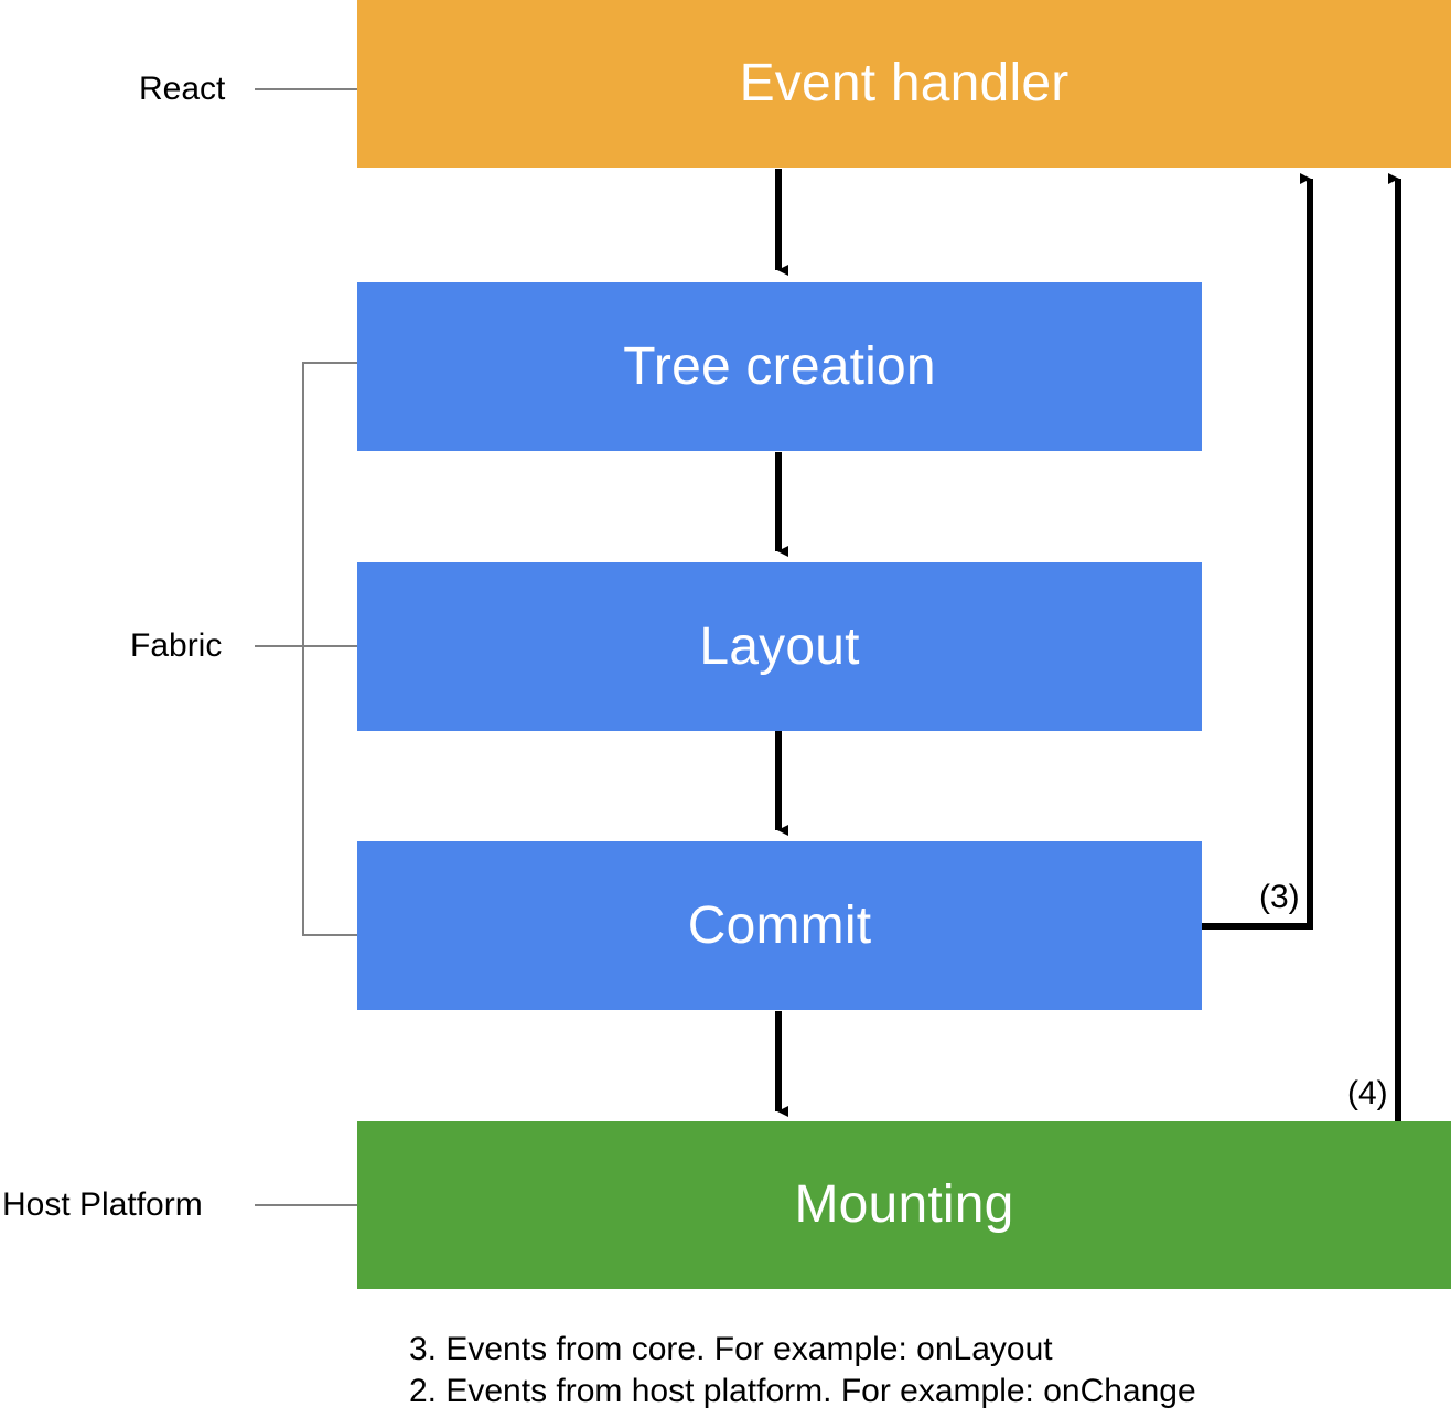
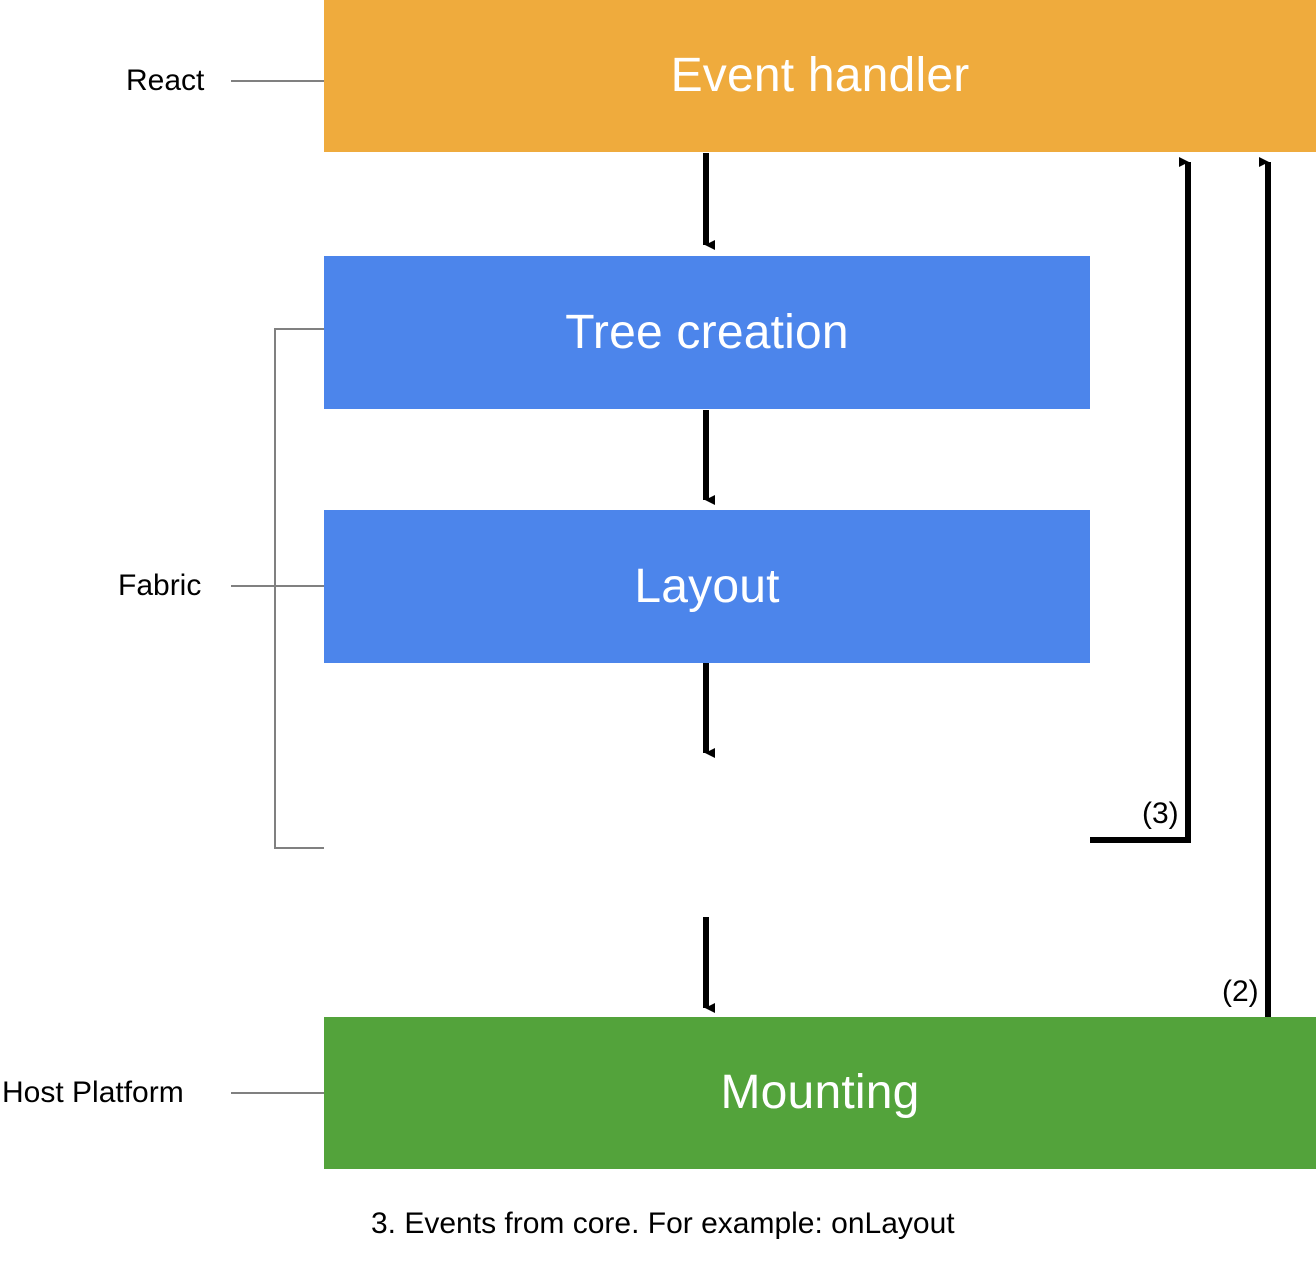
  Event handler
  Tree creation
  Layout
- Commit
  Mounting
  React
  Fabric
  Host Platform
  (3)
- (4)
+ (2)
  3. Events from core. For example: onLayout
- 2. Events from host platform. For example: onChange
